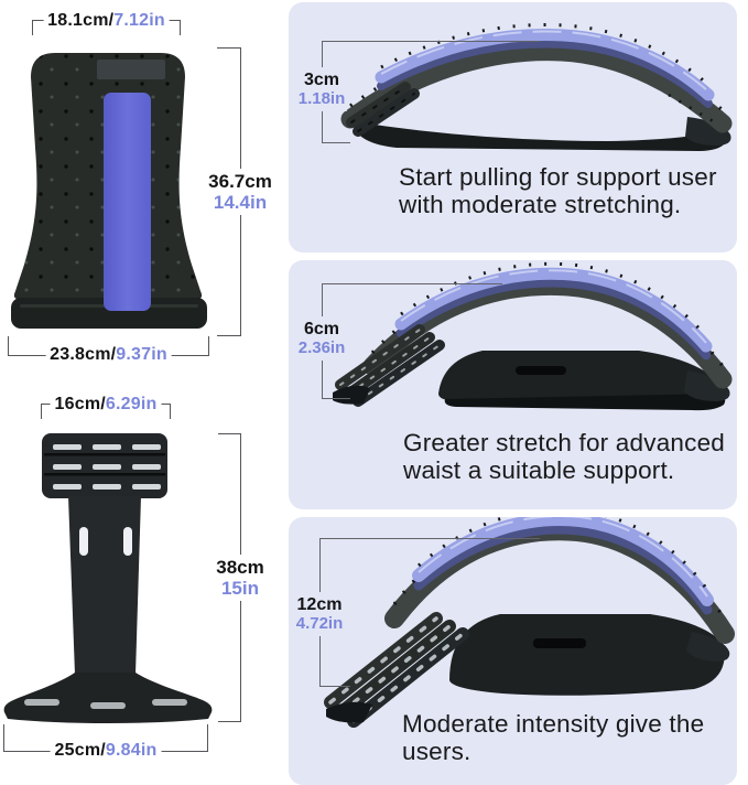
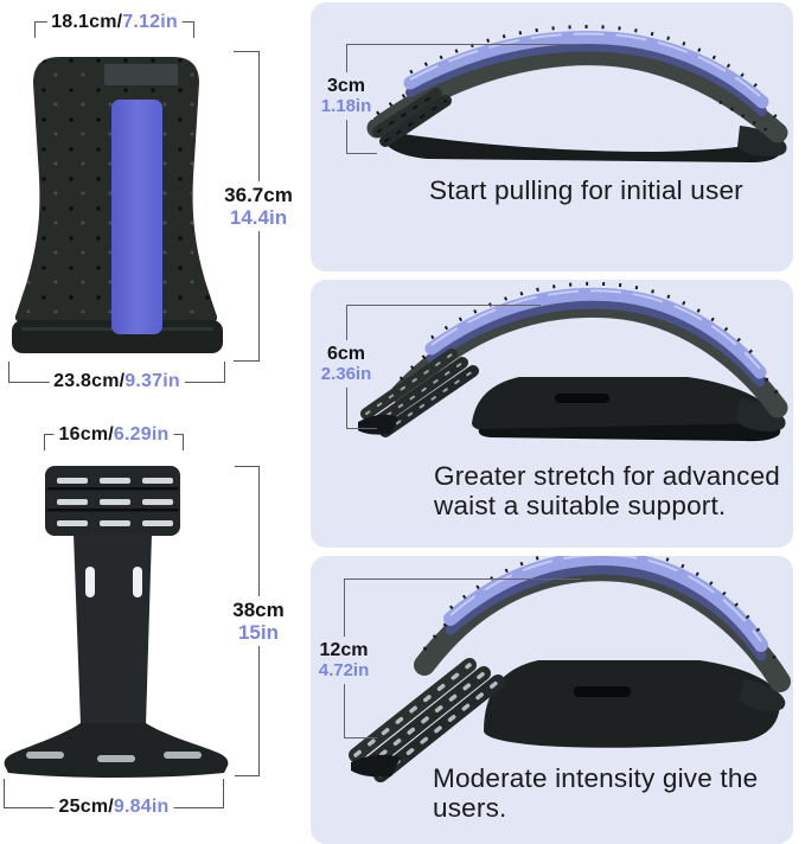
  18.1cm/7.12in
  36.7cm
  14.4in
  23.8cm/9.37in
  16cm/6.29in
  38cm
  15in
  25cm/9.84in
  3cm
  1.18in
- Start pulling for support user
+ Start pulling for initial user
- with moderate stretching.
  6cm
  2.36in
  Greater stretch for advanced
  waist a suitable support.
  12cm
  4.72in
  Moderate intensity give the
  users.
